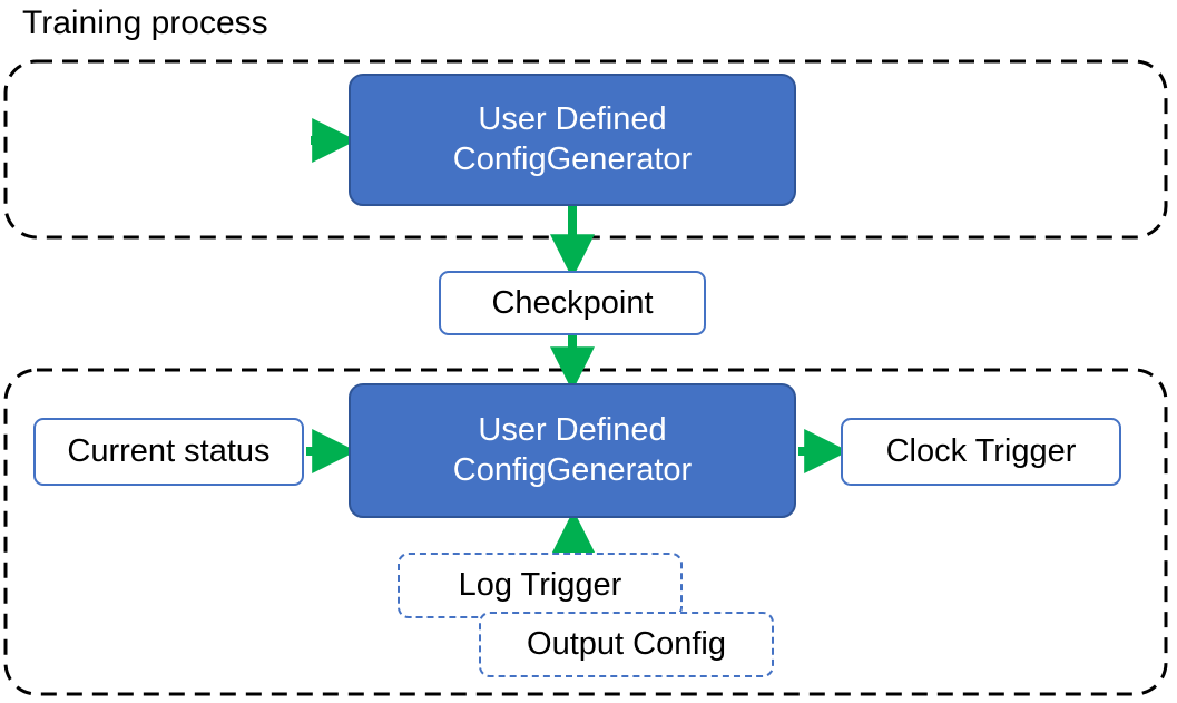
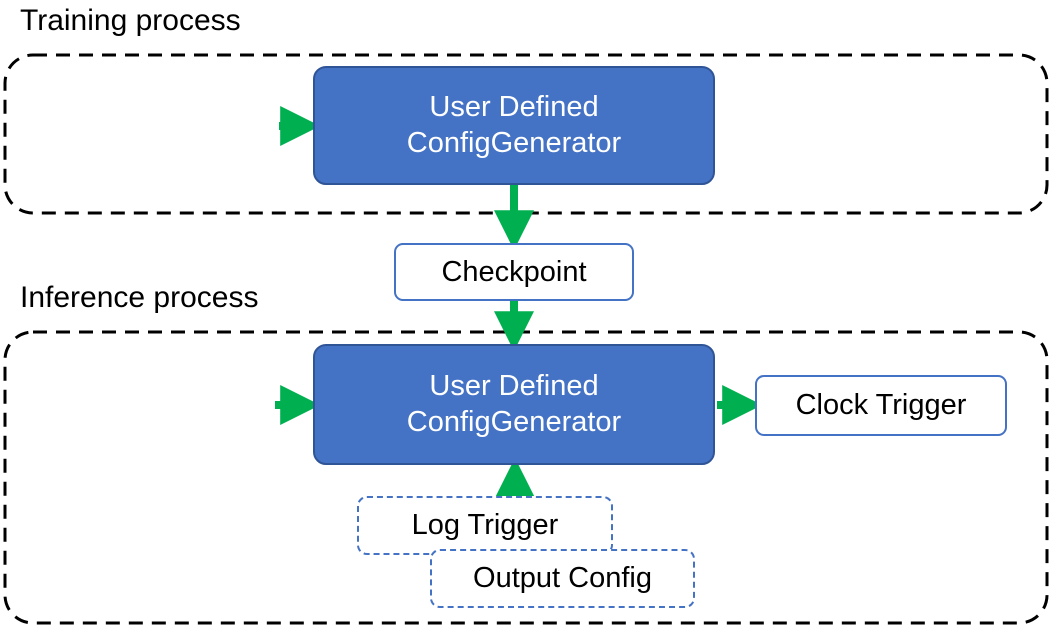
  Training process
+ Inference process
  User Defined
  ConfigGenerator
  Checkpoint
- Current status
  User Defined
  ConfigGenerator
  Clock Trigger
  Log Trigger
  Output Config
